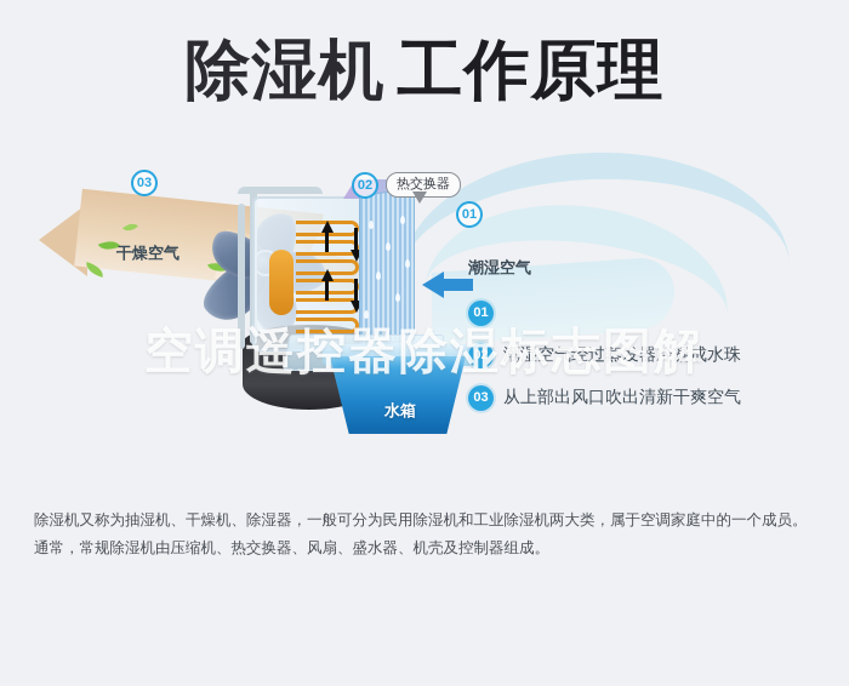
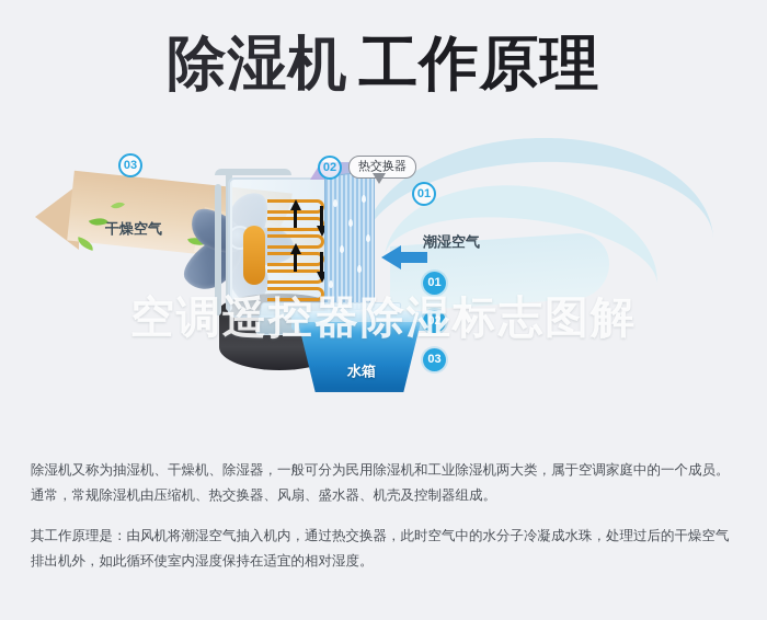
  除湿机 工作原理
  水箱
  03
  干燥空气
  02
  热交换器
  01
  潮湿空气
  01
  02
- 潮湿空气经过蒸发器冷凝成水珠
  03
- 从上部出风口吹出清新干爽空气
  空调遥控器除湿标志图解
  除湿机又称为抽湿机、干燥机、除湿器，一般可分为民用除湿机和工业除湿机两大类，属于空调家庭中的一个成员。通常，常规除湿机由压缩机、热交换器、风扇、盛水器、机壳及控制器组成。
+ 其工作原理是：由风机将潮湿空气抽入机内，通过热交换器，此时空气中的水分子冷凝成水珠，处理过后的干燥空气排出机外，如此循环使室内湿度保持在适宜的相对湿度。
